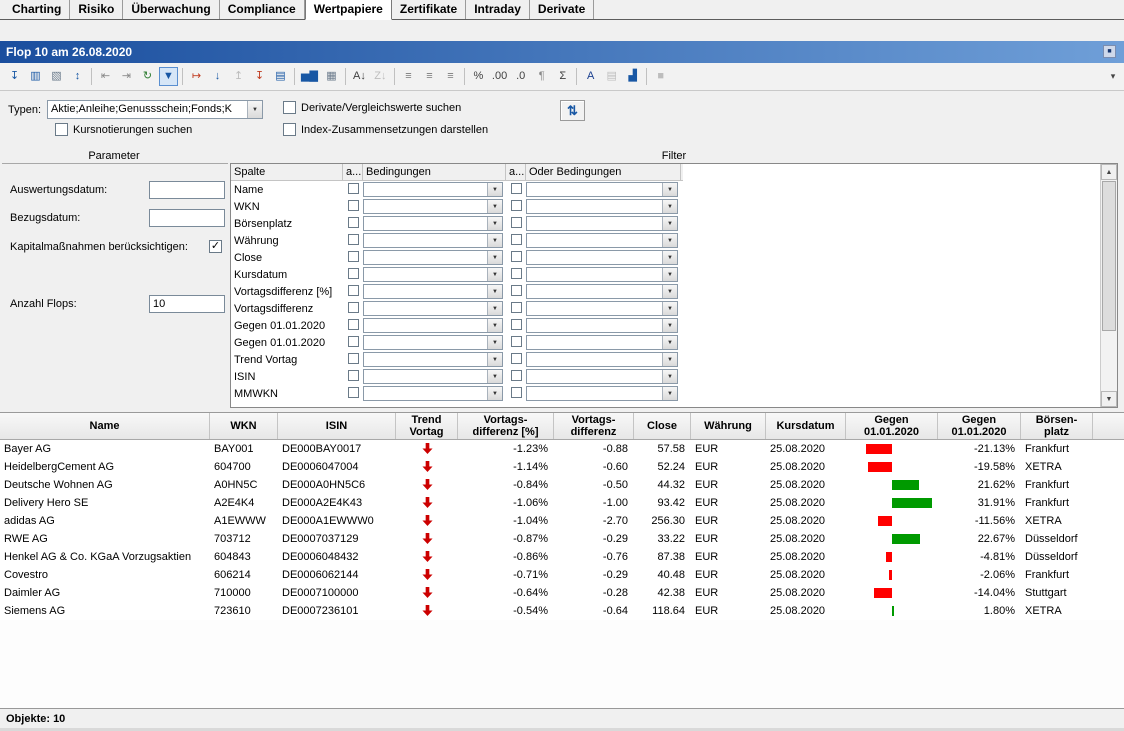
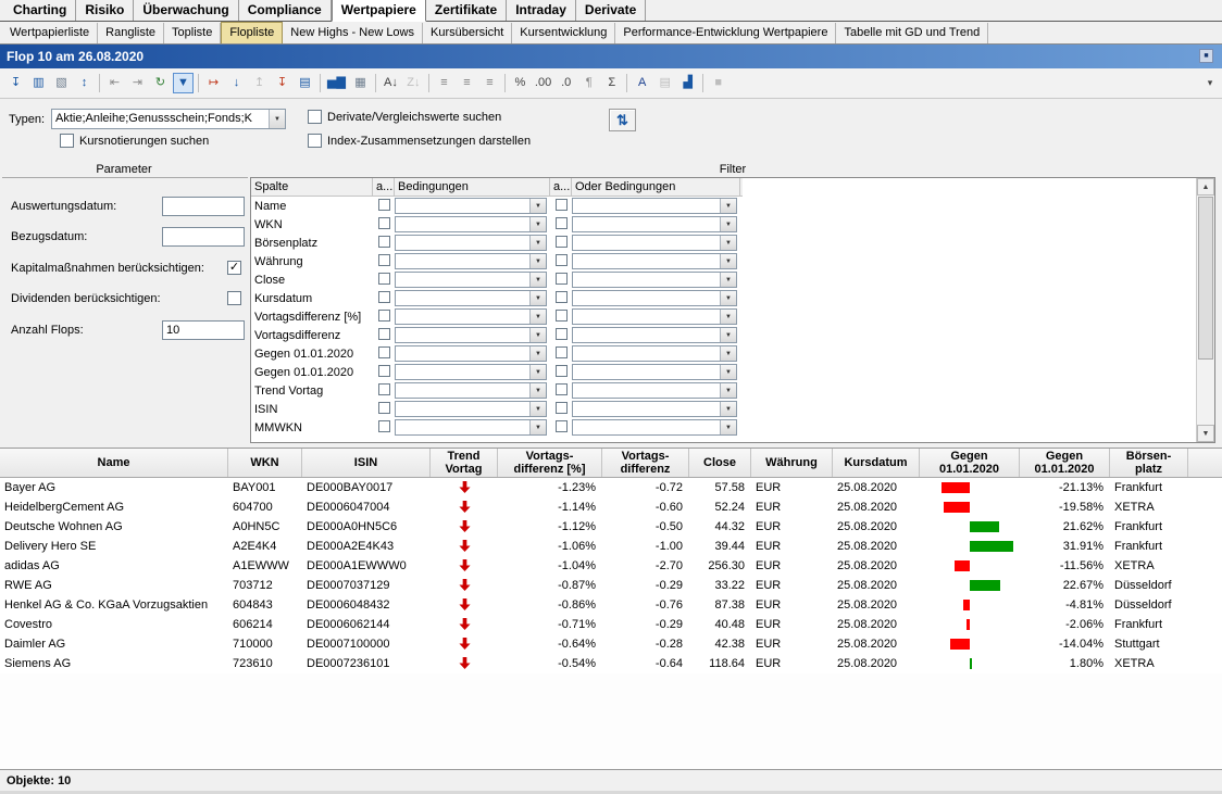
  Charting
  Risiko
  Überwachung
  Compliance
  Wertpapiere
  Zertifikate
  Intraday
  Derivate
+ Wertpapierliste
+ Rangliste
+ Topliste
+ Flopliste
+ New Highs - New Lows
+ Kursübersicht
+ Kursentwicklung
+ Performance-Entwicklung Wertpapiere
+ Tabelle mit GD und Trend
  Flop 10 am 26.08.2020
  ↧
  ▥
  ▧
  ↕
  ⇤
  ⇥
  ↻
  ▼
  ↦
  ↓
  ↥
  ↧
  ▤
  ▅▇
  ▦
  A↓
  Z↓
  ≡
  ≡
  ≡
  %
  .00
  .0
  ¶
  Σ
  A
  ▤
  ▟
  ■
  ▾
  Typen:
  Aktie;Anleihe;Genussschein;Fonds;K
  ⇅
  Kursnotierungen suchen
  Derivate/Vergleichswerte suchen
  Index-Zusammensetzungen darstellen
  Parameter
  Filter
  Auswertungsdatum:
  Bezugsdatum:
  Kapitalmaßnahmen berücksichtigen:
  ✓
+ Dividenden berücksichtigen:
  Anzahl Flops:
  10
  Spalte
  a...
  Bedingungen
  a...
  Oder Bedingungen
  Name
  WKN
  Börsenplatz
  Währung
  Close
  Kursdatum
  Vortagsdifferenz [%]
  Vortagsdifferenz
  Gegen 01.01.2020
  Gegen 01.01.2020
  Trend Vortag
  ISIN
  MMWKN
  Name
  WKN
  ISIN
  Trend
  Vortag
  Vortags-
  differenz [%]
  Vortags-
  differenz
  Close
  Währung
  Kursdatum
  Gegen
  01.01.2020
  Gegen
  01.01.2020
  Börsen-
  platz
  Bayer AG
  BAY001
  DE000BAY0017
  -1.23%
- -0.88
+ -0.72
  57.58
  EUR
  25.08.2020
  -21.13%
  Frankfurt
  HeidelbergCement AG
  604700
  DE0006047004
  -1.14%
  -0.60
  52.24
  EUR
  25.08.2020
  -19.58%
  XETRA
  Deutsche Wohnen AG
  A0HN5C
  DE000A0HN5C6
- -0.84%
+ -1.12%
  -0.50
  44.32
  EUR
  25.08.2020
  21.62%
  Frankfurt
  Delivery Hero SE
  A2E4K4
  DE000A2E4K43
  -1.06%
  -1.00
- 93.42
+ 39.44
  EUR
  25.08.2020
  31.91%
  Frankfurt
  adidas AG
  A1EWWW
  DE000A1EWWW0
  -1.04%
  -2.70
  256.30
  EUR
  25.08.2020
  -11.56%
  XETRA
  RWE AG
  703712
  DE0007037129
  -0.87%
  -0.29
  33.22
  EUR
  25.08.2020
  22.67%
  Düsseldorf
  Henkel AG & Co. KGaA Vorzugsaktien
  604843
  DE0006048432
  -0.86%
  -0.76
  87.38
  EUR
  25.08.2020
  -4.81%
  Düsseldorf
  Covestro
  606214
  DE0006062144
  -0.71%
  -0.29
  40.48
  EUR
  25.08.2020
  -2.06%
  Frankfurt
  Daimler AG
  710000
  DE0007100000
  -0.64%
  -0.28
  42.38
  EUR
  25.08.2020
  -14.04%
  Stuttgart
  Siemens AG
  723610
  DE0007236101
  -0.54%
  -0.64
  118.64
  EUR
  25.08.2020
  1.80%
  XETRA
  Objekte: 10
